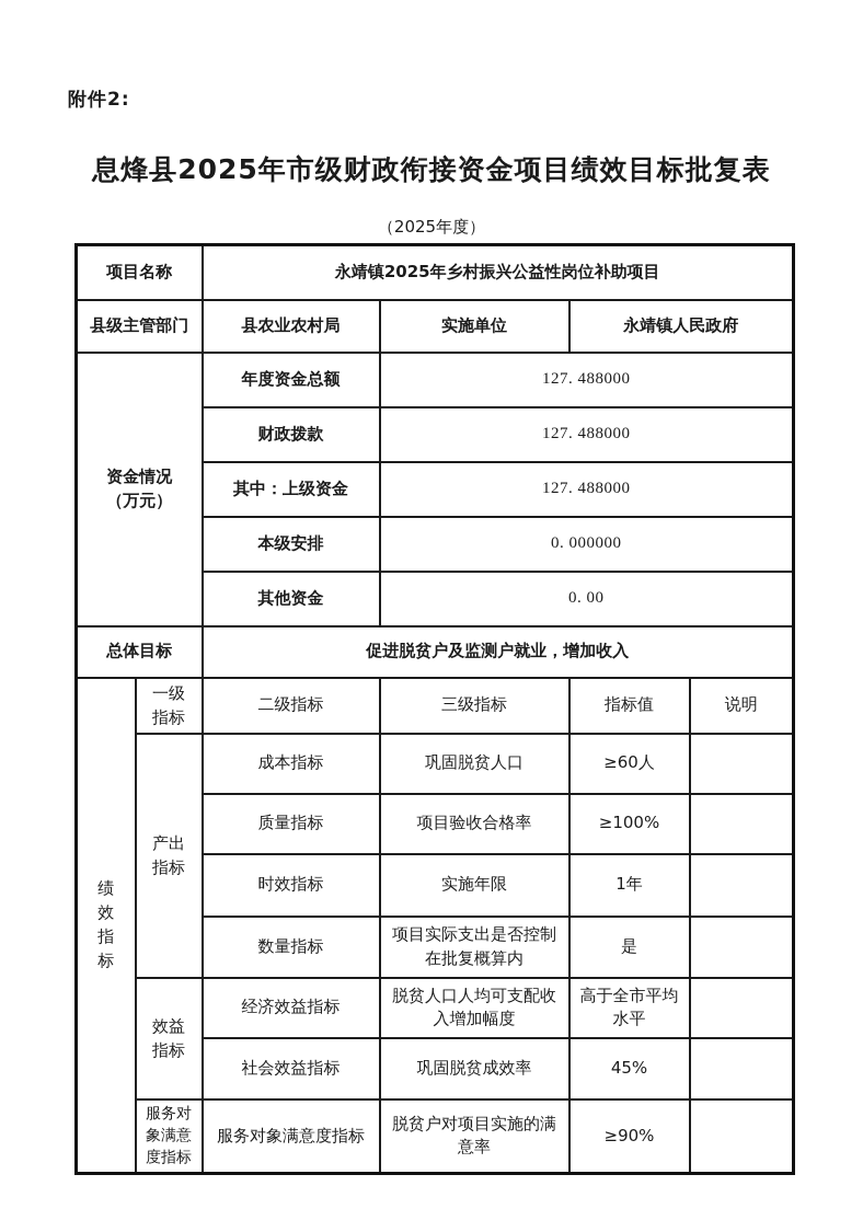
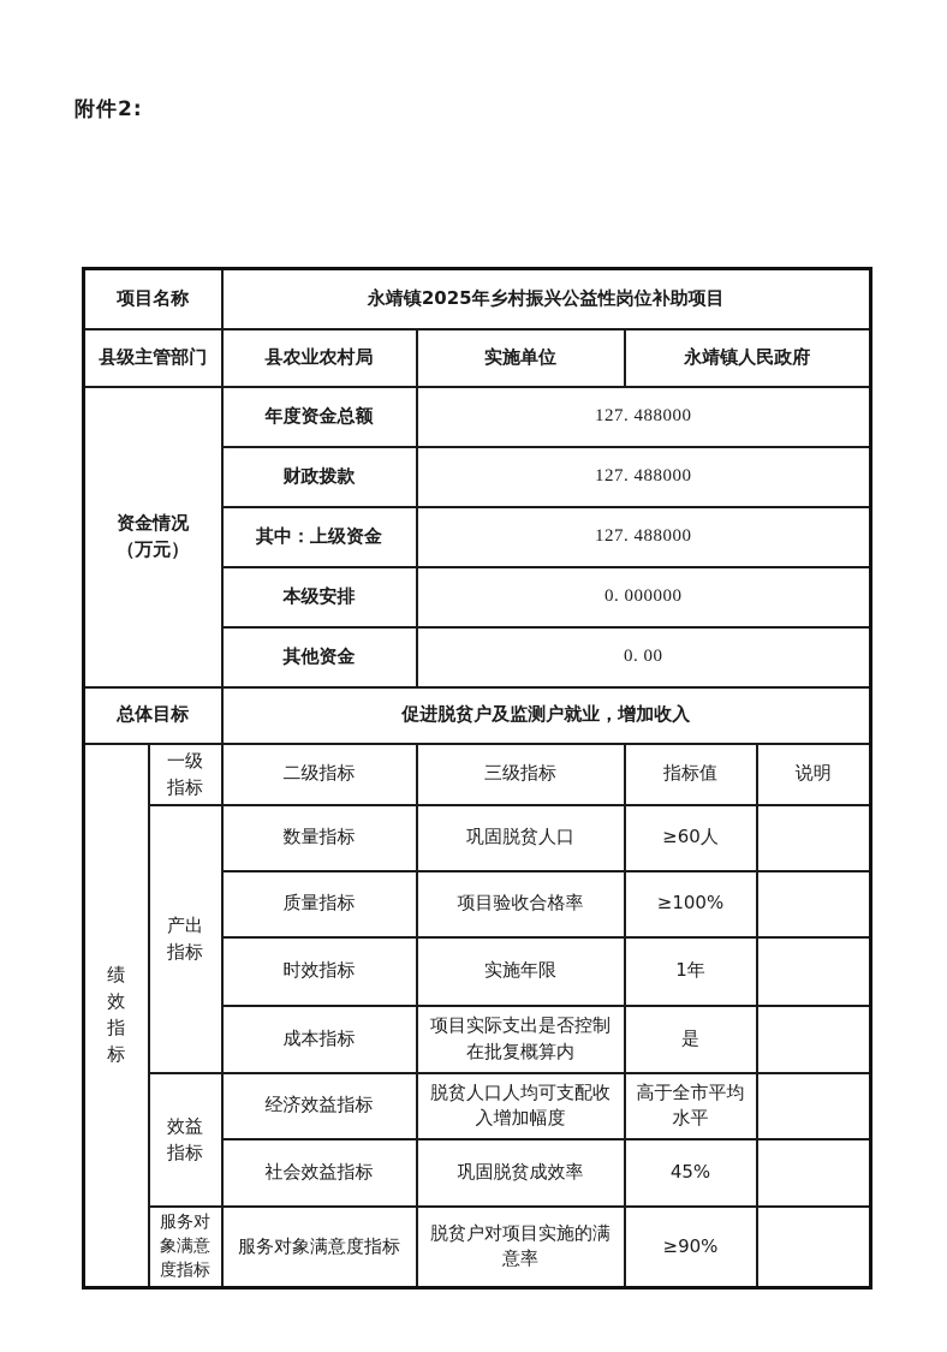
  附件2:
- 息烽县2025年市级财政衔接资金项目绩效目标批复表
- （2025年度）
  项目名称	永靖镇2025年乡村振兴公益性岗位补助项目
  县级主管部门	县农业农村局	实施单位	永靖镇人民政府
  资金情况 （万元）	年度资金总额	127. 488000
  财政拨款	127. 488000
  其中：上级资金	127. 488000
  本级安排	0. 000000
  其他资金	0. 00
  总体目标	促进脱贫户及监测户就业，增加收入
  绩效指标	一级指标	二级指标	三级指标	指标值	说明
- 产出指标	成本指标	巩固脱贫人口	≥60人
+ 产出指标	数量指标	巩固脱贫人口	≥60人
  质量指标	项目验收合格率	≥100%
  时效指标	实施年限	1年
- 数量指标	项目实际支出是否控制在批复概算内	是
+ 成本指标	项目实际支出是否控制在批复概算内	是
  效益指标	经济效益指标	脱贫人口人均可支配收入增加幅度	高于全市平均水平
  社会效益指标	巩固脱贫成效率	45%
  服务对象满意度指标	服务对象满意度指标	脱贫户对项目实施的满意率	≥90%
